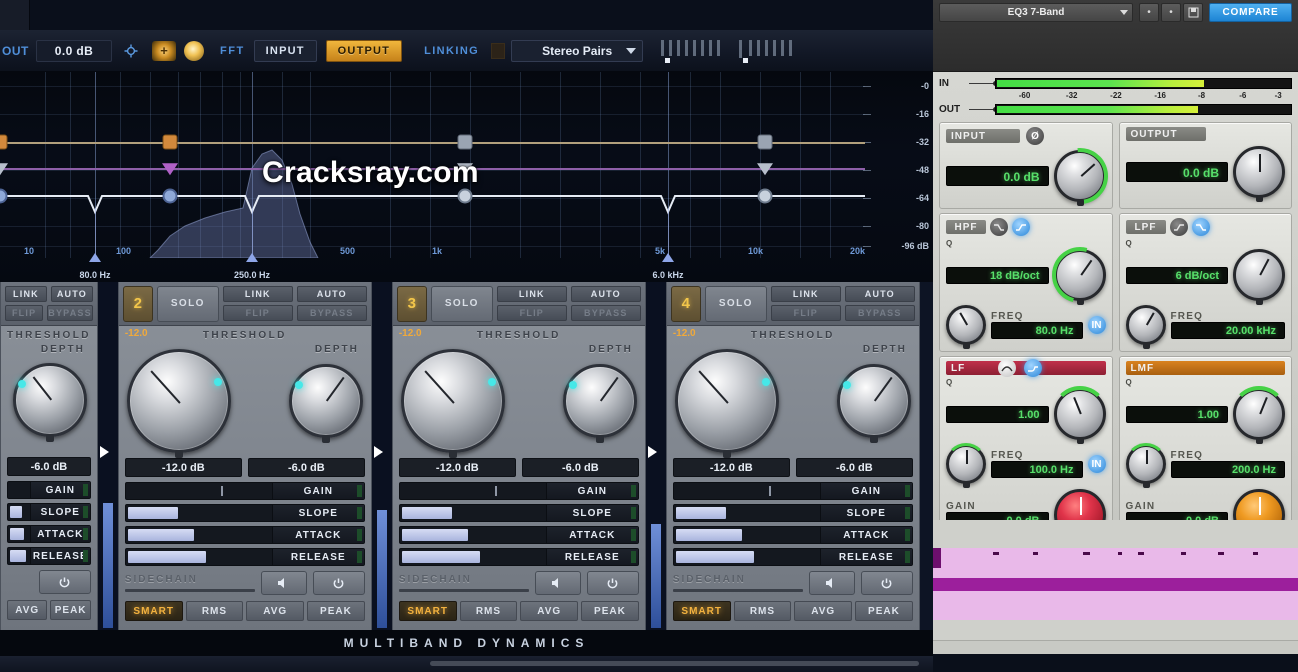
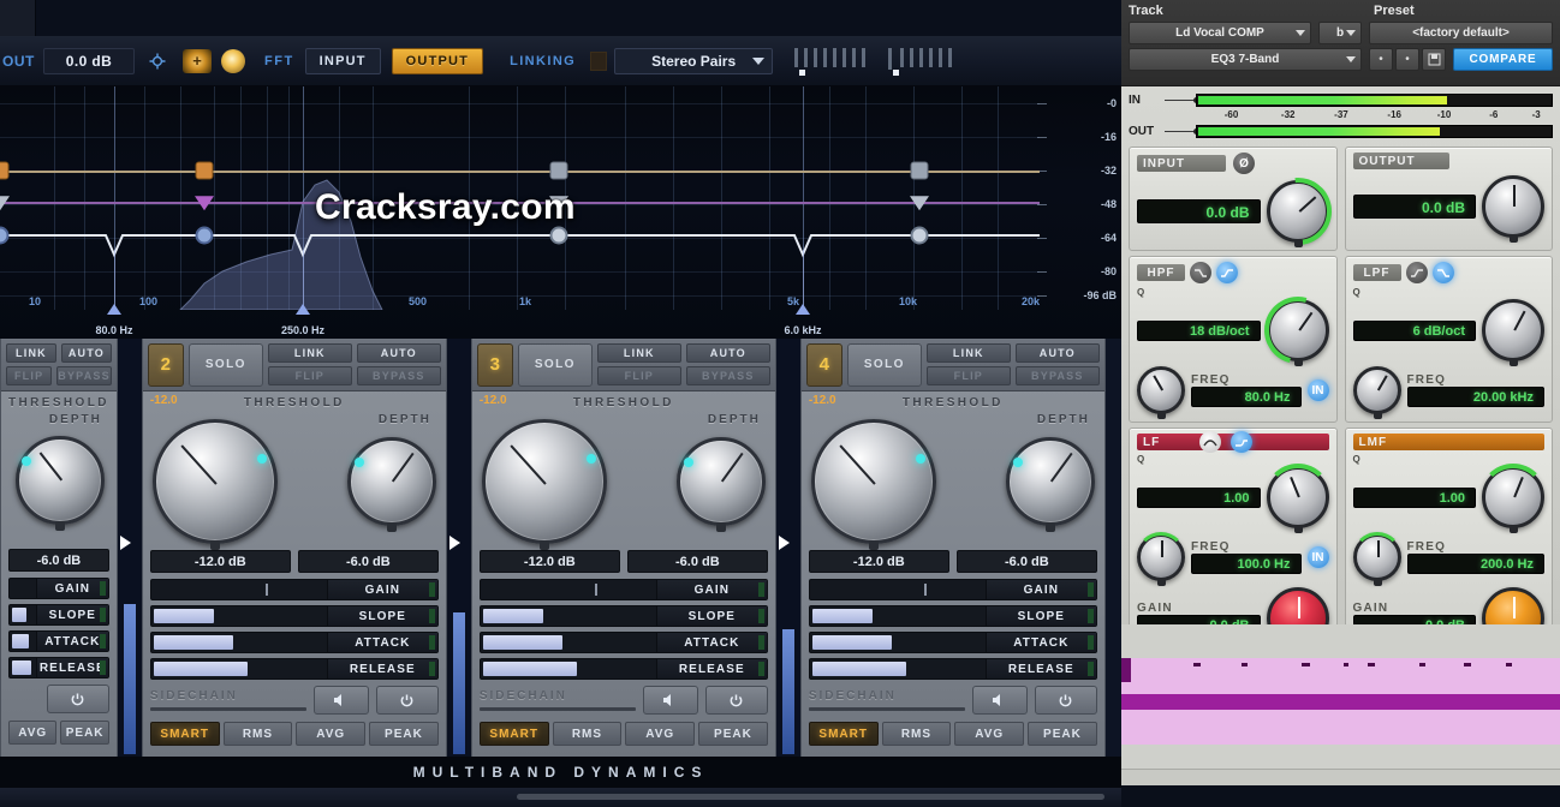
  OUT
  0.0 dB
  +
  FFT
  INPUT
  OUTPUT
  LINKING
  Stereo Pairs
  Cracksray.com
  -0
  -16
  -32
  -48
  -64
  -80
  -96 dB
  10
  100
  500
  1k
  5k
  10k
  20k
  80.0 Hz
  250.0 Hz
  6.0 kHz
  LINK
  AUTO
  FLIP
  BYPASS
  THRESHOLD
  DEPTH
  -6.0 dB
  GAIN
  SLOPE
  ATTACK
  RELEASE
  AVG
  PEAK
  2
  SOLO
  LINK
  AUTO
  FLIP
  BYPASS
  -12.0
  THRESHOLD
  DEPTH
  -12.0 dB
  -6.0 dB
  GAIN
  SLOPE
  ATTACK
  RELEASE
  SIDECHAIN
  SMART
  RMS
  AVG
  PEAK
  3
  SOLO
  LINK
  AUTO
  FLIP
  BYPASS
  -12.0
  THRESHOLD
  DEPTH
  -12.0 dB
  -6.0 dB
  GAIN
  SLOPE
  ATTACK
  RELEASE
  SIDECHAIN
  SMART
  RMS
  AVG
  PEAK
  4
  SOLO
  LINK
  AUTO
  FLIP
  BYPASS
  -12.0
  THRESHOLD
  DEPTH
  -12.0 dB
  -6.0 dB
  GAIN
  SLOPE
  ATTACK
  RELEASE
  SIDECHAIN
  SMART
  RMS
  AVG
  PEAK
  MULTIBAND DYNAMICS
+ Track
+ Preset
+ Ld Vocal COMP
+ b
+ <factory default>
  EQ3 7-Band
  •
  •
  COMPARE
  IN
  -60
  -32
- -22
+ -37
  -16
- -8
+ -10
  -6
  -3
  OUT
  INPUT
  Ø
  0.0 dB
  OUTPUT
  0.0 dB
  HPF
  Q
  18 dB/oct
  FREQ
  80.0 Hz
  IN
  LPF
  Q
  6 dB/oct
  FREQ
  20.00 kHz
  LF
  Q
  1.00
  FREQ
  100.0 Hz
  IN
  GAIN
  LMF
  Q
  1.00
  FREQ
  200.0 Hz
  GAIN
